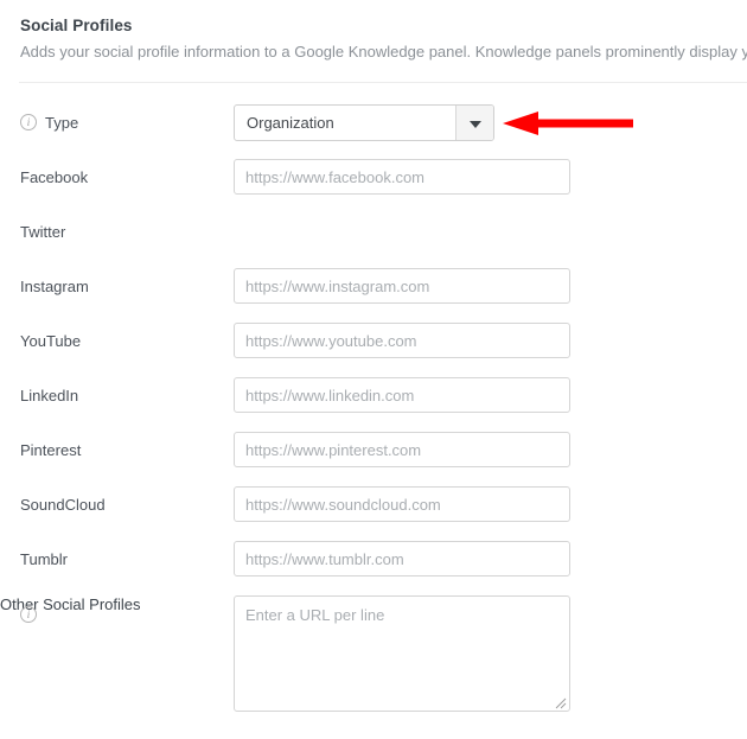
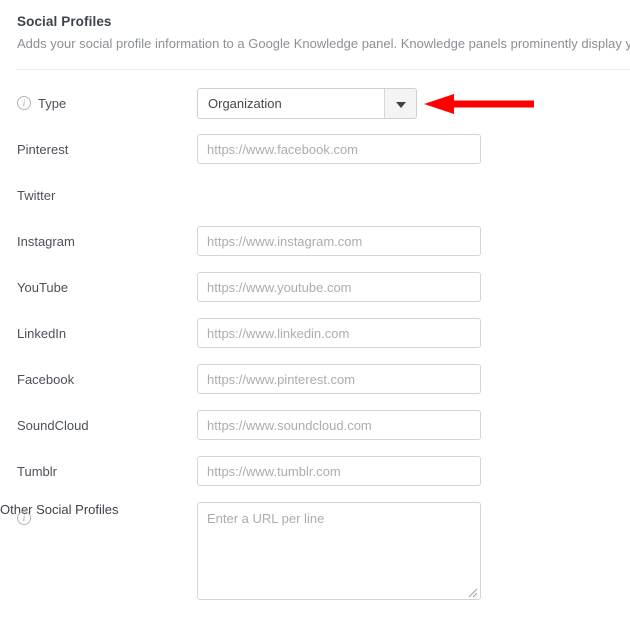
  Social Profiles
  Adds your social profile information to a Google Knowledge panel. Knowledge panels prominently display y
  i
  Type
  Organization
- Facebook
+ Pinterest
  https://www.facebook.com
  Twitter
  Instagram
  https://www.instagram.com
  YouTube
  https://www.youtube.com
  LinkedIn
  https://www.linkedin.com
- Pinterest
+ Facebook
  https://www.pinterest.com
  SoundCloud
  https://www.soundcloud.com
  Tumblr
  https://www.tumblr.com
  i
  Other Social Profiles
  Enter a URL per line
